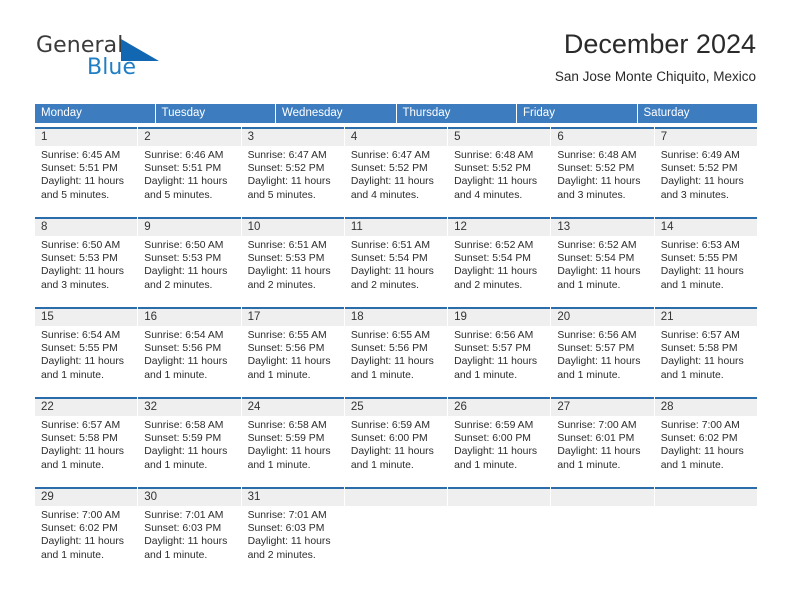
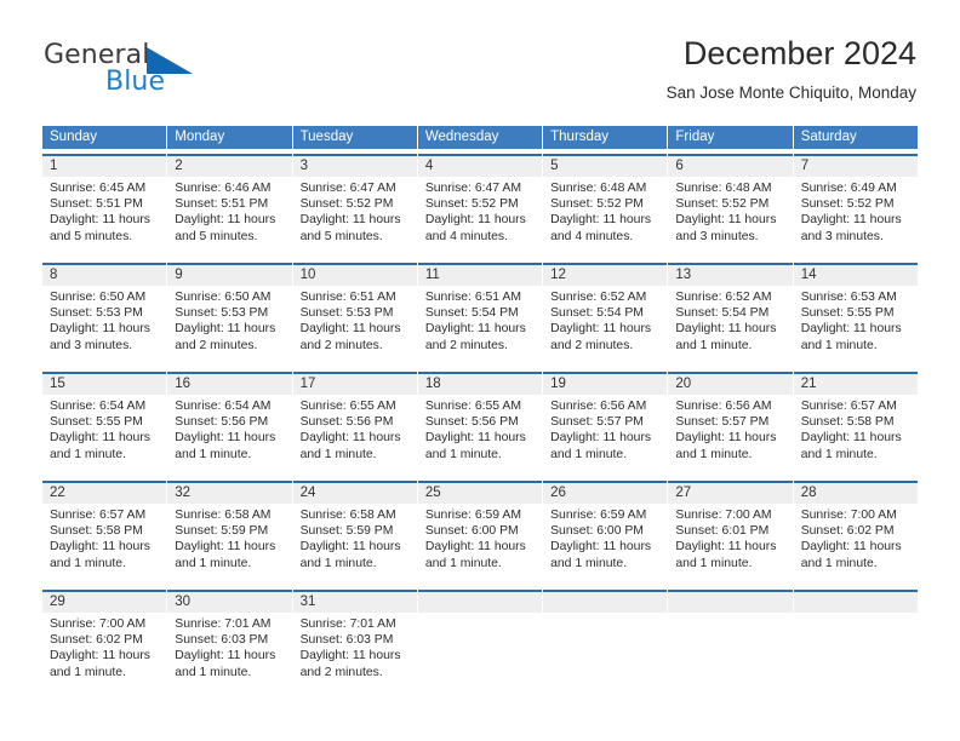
  General
  Blue
  December 2024
- San Jose Monte Chiquito, Mexico
+ San Jose Monte Chiquito, Monday
+ Sunday
  Monday
  Tuesday
  Wednesday
  Thursday
  Friday
  Saturday
  1
  Sunrise: 6:45 AM
  Sunset: 5:51 PM
  Daylight: 11 hours
  and 5 minutes.
  2
  Sunrise: 6:46 AM
  Sunset: 5:51 PM
  Daylight: 11 hours
  and 5 minutes.
  3
  Sunrise: 6:47 AM
  Sunset: 5:52 PM
  Daylight: 11 hours
  and 5 minutes.
  4
  Sunrise: 6:47 AM
  Sunset: 5:52 PM
  Daylight: 11 hours
  and 4 minutes.
  5
  Sunrise: 6:48 AM
  Sunset: 5:52 PM
  Daylight: 11 hours
  and 4 minutes.
  6
  Sunrise: 6:48 AM
  Sunset: 5:52 PM
  Daylight: 11 hours
  and 3 minutes.
  7
  Sunrise: 6:49 AM
  Sunset: 5:52 PM
  Daylight: 11 hours
  and 3 minutes.
  8
  Sunrise: 6:50 AM
  Sunset: 5:53 PM
  Daylight: 11 hours
  and 3 minutes.
  9
  Sunrise: 6:50 AM
  Sunset: 5:53 PM
  Daylight: 11 hours
  and 2 minutes.
  10
  Sunrise: 6:51 AM
  Sunset: 5:53 PM
  Daylight: 11 hours
  and 2 minutes.
  11
  Sunrise: 6:51 AM
  Sunset: 5:54 PM
  Daylight: 11 hours
  and 2 minutes.
  12
  Sunrise: 6:52 AM
  Sunset: 5:54 PM
  Daylight: 11 hours
  and 2 minutes.
  13
  Sunrise: 6:52 AM
  Sunset: 5:54 PM
  Daylight: 11 hours
  and 1 minute.
  14
  Sunrise: 6:53 AM
  Sunset: 5:55 PM
  Daylight: 11 hours
  and 1 minute.
  15
  Sunrise: 6:54 AM
  Sunset: 5:55 PM
  Daylight: 11 hours
  and 1 minute.
  16
  Sunrise: 6:54 AM
  Sunset: 5:56 PM
  Daylight: 11 hours
  and 1 minute.
  17
  Sunrise: 6:55 AM
  Sunset: 5:56 PM
  Daylight: 11 hours
  and 1 minute.
  18
  Sunrise: 6:55 AM
  Sunset: 5:56 PM
  Daylight: 11 hours
  and 1 minute.
  19
  Sunrise: 6:56 AM
  Sunset: 5:57 PM
  Daylight: 11 hours
  and 1 minute.
  20
  Sunrise: 6:56 AM
  Sunset: 5:57 PM
  Daylight: 11 hours
  and 1 minute.
  21
  Sunrise: 6:57 AM
  Sunset: 5:58 PM
  Daylight: 11 hours
  and 1 minute.
  22
  Sunrise: 6:57 AM
  Sunset: 5:58 PM
  Daylight: 11 hours
  and 1 minute.
  32
  Sunrise: 6:58 AM
  Sunset: 5:59 PM
  Daylight: 11 hours
  and 1 minute.
  24
  Sunrise: 6:58 AM
  Sunset: 5:59 PM
  Daylight: 11 hours
  and 1 minute.
  25
  Sunrise: 6:59 AM
  Sunset: 6:00 PM
  Daylight: 11 hours
  and 1 minute.
  26
  Sunrise: 6:59 AM
  Sunset: 6:00 PM
  Daylight: 11 hours
  and 1 minute.
  27
  Sunrise: 7:00 AM
  Sunset: 6:01 PM
  Daylight: 11 hours
  and 1 minute.
  28
  Sunrise: 7:00 AM
  Sunset: 6:02 PM
  Daylight: 11 hours
  and 1 minute.
  29
  Sunrise: 7:00 AM
  Sunset: 6:02 PM
  Daylight: 11 hours
  and 1 minute.
  30
  Sunrise: 7:01 AM
  Sunset: 6:03 PM
  Daylight: 11 hours
  and 1 minute.
  31
  Sunrise: 7:01 AM
  Sunset: 6:03 PM
  Daylight: 11 hours
  and 2 minutes.
